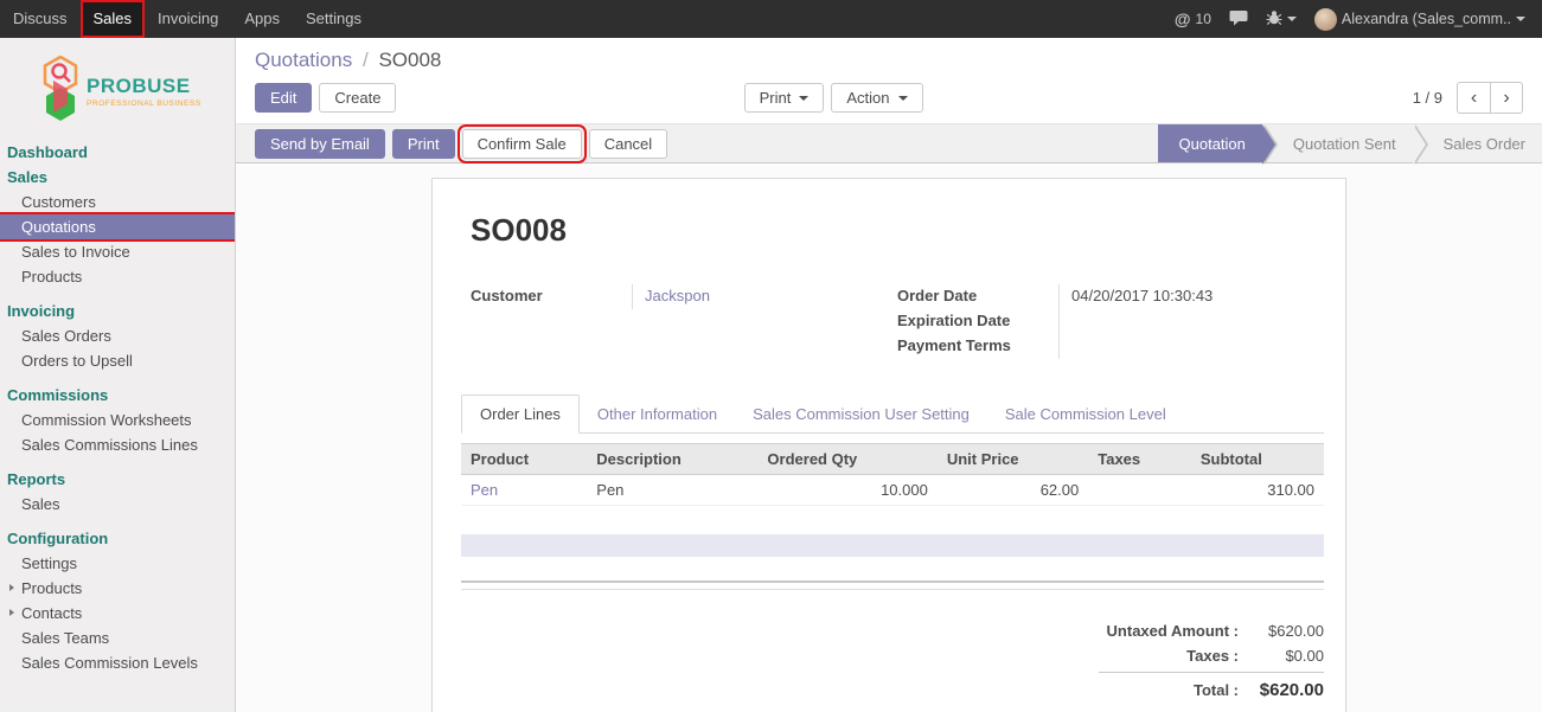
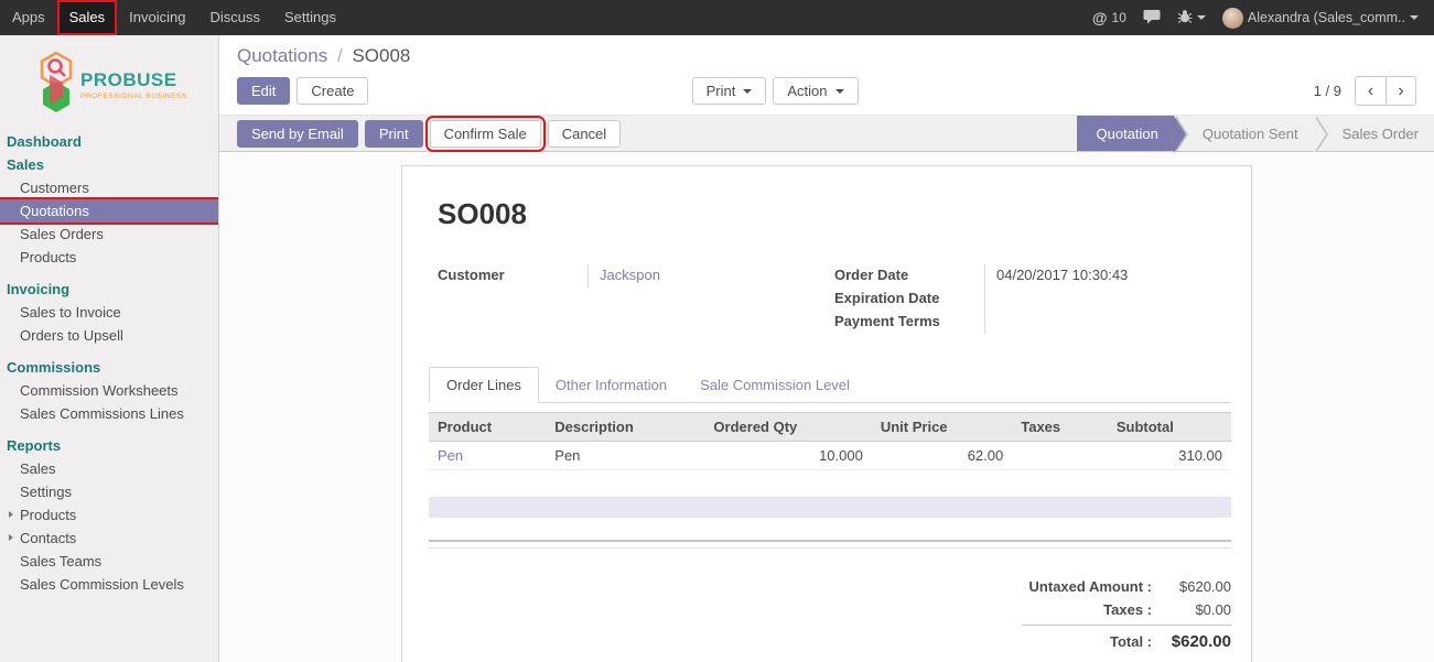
- Discuss
+ Apps
  Sales
  Invoicing
- Apps
+ Discuss
  Settings
  @
  10
  Alexandra (Sales_comm..
  PROBUSE
  Dashboard
  Sales
  Customers
  Quotations
- Sales to Invoice
+ Sales Orders
  Products
  Invoicing
- Sales Orders
+ Sales to Invoice
  Orders to Upsell
  Commissions
  Commission Worksheets
  Sales Commissions Lines
  Reports
  Sales
- Configuration
  Settings
  Products
  Contacts
  Sales Teams
  Sales Commission Levels
  Quotations / SO008
  Edit
  Create
  Print
  Action
  1 / 9
  ‹
  ›
  Send by Email
  Print
  Confirm Sale
  Cancel
  Quotation
  Quotation Sent
  Sales Order
  SO008
  Customer
  Jackspon
  Order Date
  04/20/2017 10:30:43
  Expiration Date
  Payment Terms
  Order Lines
  Other Information
- Sales Commission User Setting
  Sale Commission Level
  Product	Description	Ordered Qty	Unit Price	Taxes	Subtotal
  Pen	Pen	10.000	62.00		310.00
  Untaxed Amount :
  $620.00
  Taxes :
  $0.00
  Total :
  $620.00
